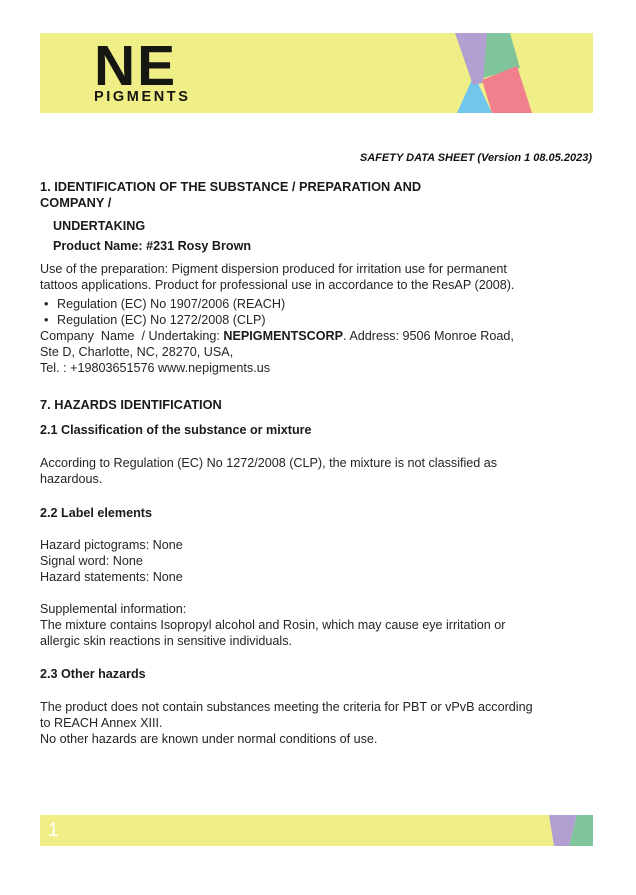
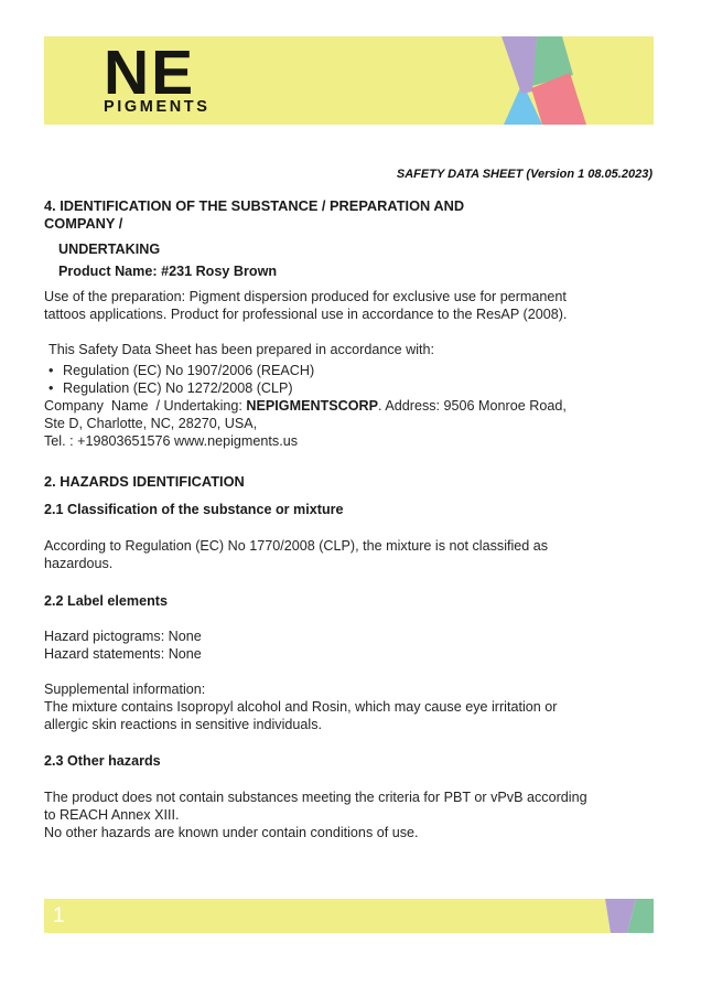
  NE
  PIGMENTS
  SAFETY DATA SHEET (Version 1 08.05.2023)
- 1. IDENTIFICATION OF THE SUBSTANCE / PREPARATION AND
+ 4. IDENTIFICATION OF THE SUBSTANCE / PREPARATION AND
  COMPANY /
  UNDERTAKING
  Product Name: #231 Rosy Brown
- Use of the preparation: Pigment dispersion produced for irritation use for permanent
+ Use of the preparation: Pigment dispersion produced for exclusive use for permanent
  tattoos applications. Product for professional use in accordance to the ResAP (2008).
+ This Safety Data Sheet has been prepared in accordance with:
  Regulation (EC) No 1907/2006 (REACH)
  Regulation (EC) No 1272/2008 (CLP)
  Company Name / Undertaking: NEPIGMENTSCORP. Address: 9506 Monroe Road,
  Ste D, Charlotte, NC, 28270, USA,
  Tel. : +19803651576 www.nepigments.us
- 7. HAZARDS IDENTIFICATION
+ 2. HAZARDS IDENTIFICATION
  2.1 Classification of the substance or mixture
- According to Regulation (EC) No 1272/2008 (CLP), the mixture is not classified as
+ According to Regulation (EC) No 1770/2008 (CLP), the mixture is not classified as
  hazardous.
  2.2 Label elements
  Hazard pictograms: None
- Signal word: None
  Hazard statements: None
  Supplemental information:
  The mixture contains Isopropyl alcohol and Rosin, which may cause eye irritation or
  allergic skin reactions in sensitive individuals.
  2.3 Other hazards
  The product does not contain substances meeting the criteria for PBT or vPvB according
  to REACH Annex XIII.
- No other hazards are known under normal conditions of use.
+ No other hazards are known under contain conditions of use.
  1
